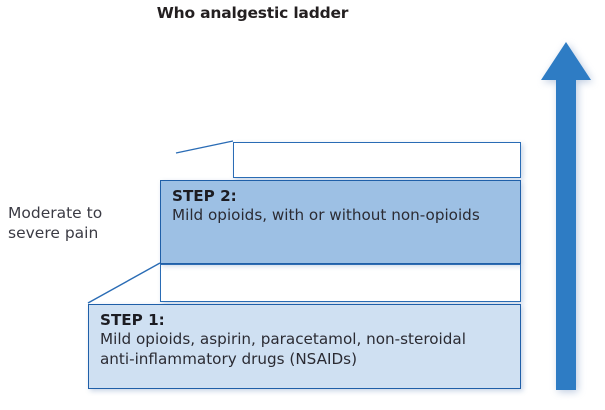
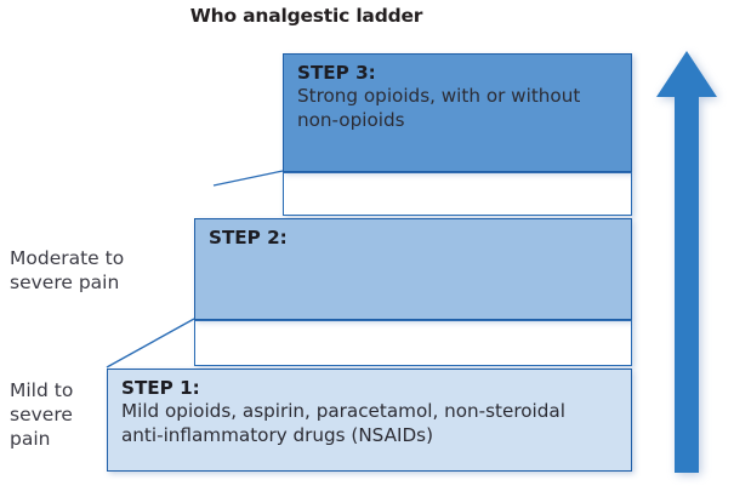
  Who analgestic ladder
  Moderate to
  severe pain
+ Mild to
+ severe
+ pain
+ STEP 3:
+ Strong opioids, with or without
+ non-opioids
  STEP 2:
- Mild opioids, with or without non-opioids
  STEP 1:
  Mild opioids, aspirin, paracetamol, non-steroidal
  anti-inflammatory drugs (NSAIDs)
